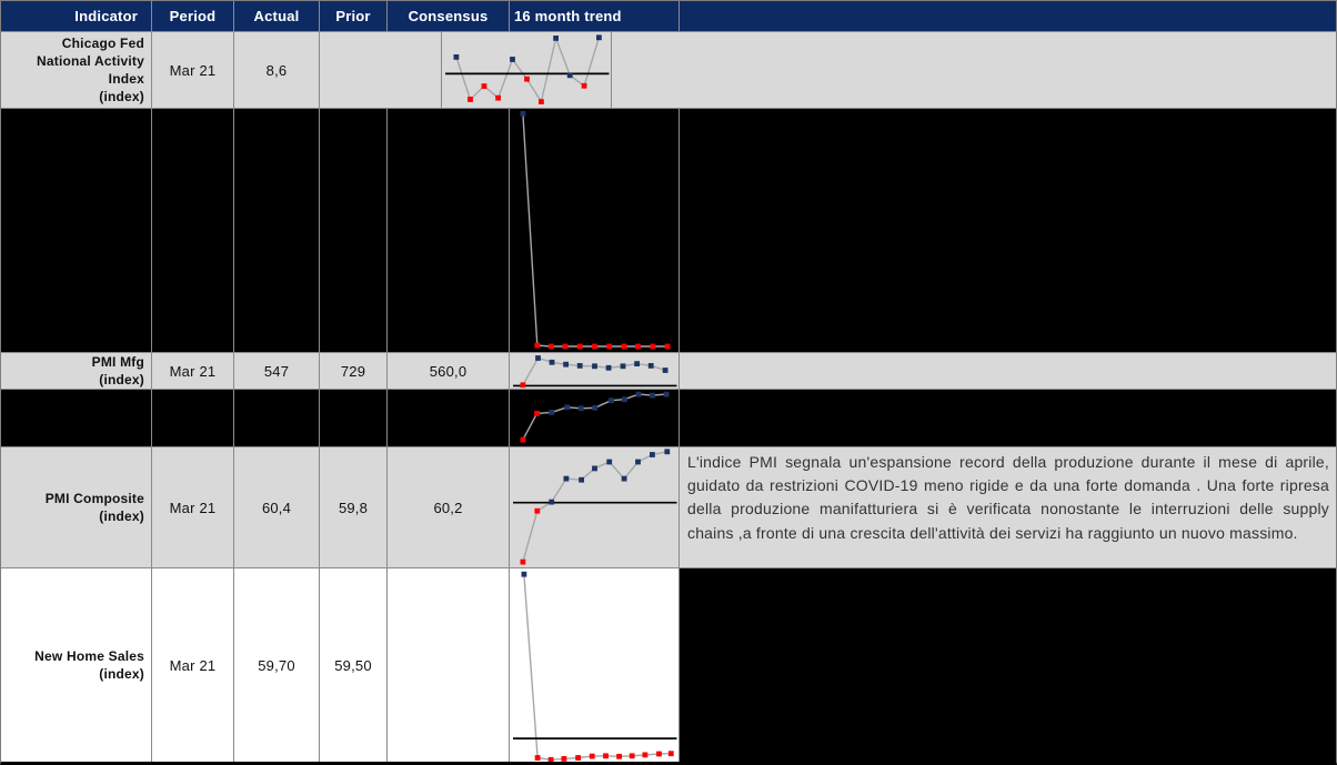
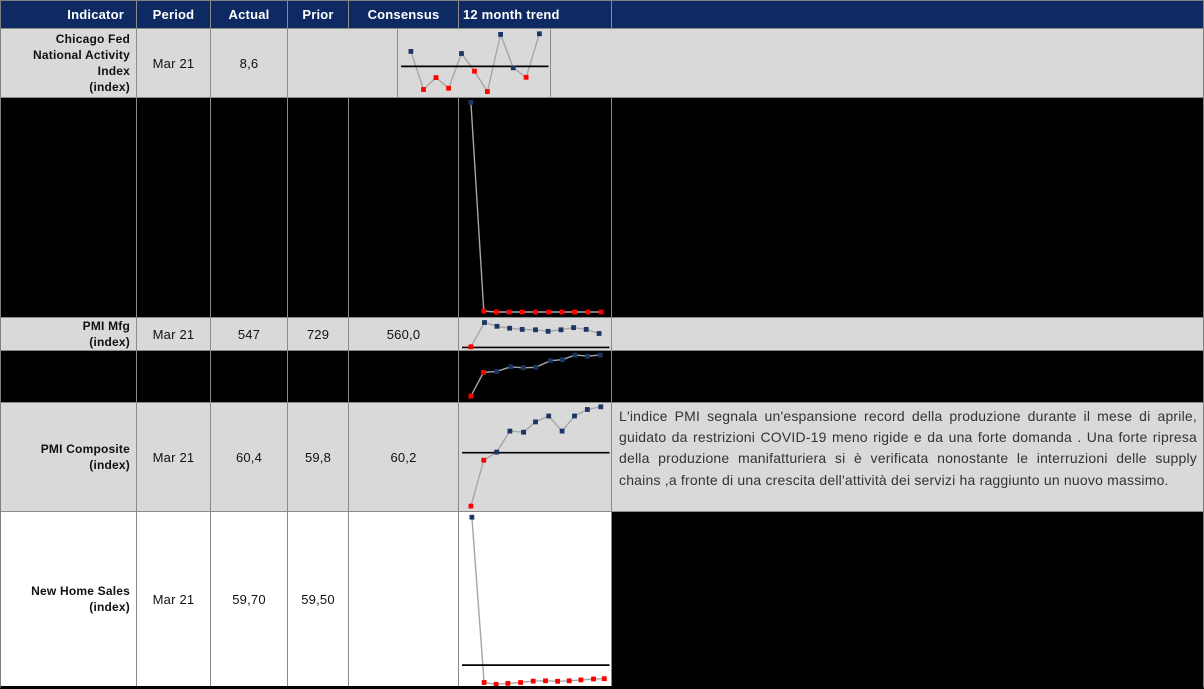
  Indicator
  Period
  Actual
  Prior
  Consensus
- 16 month trend
+ 12 month trend
  Chicago Fed
  National Activity
  Index
  (index)
  Mar 21
  8,6
  PMI Mfg
  (index)
  Mar 21
  547
  729
  560,0
  PMI Composite
  (index)
  Mar 21
  60,4
  59,8
  60,2
  L'indice PMI segnala un'espansione record della produzione durante il mese di aprile, guidato da restrizioni COVID-19 meno rigide e da una forte domanda . Una forte ripresa della produzione manifatturiera si è verificata nonostante le interruzioni delle supply chains ,a fronte di una crescita dell'attività dei servizi ha raggiunto un nuovo massimo.
  New Home Sales
  (index)
  Mar 21
  59,70
  59,50
